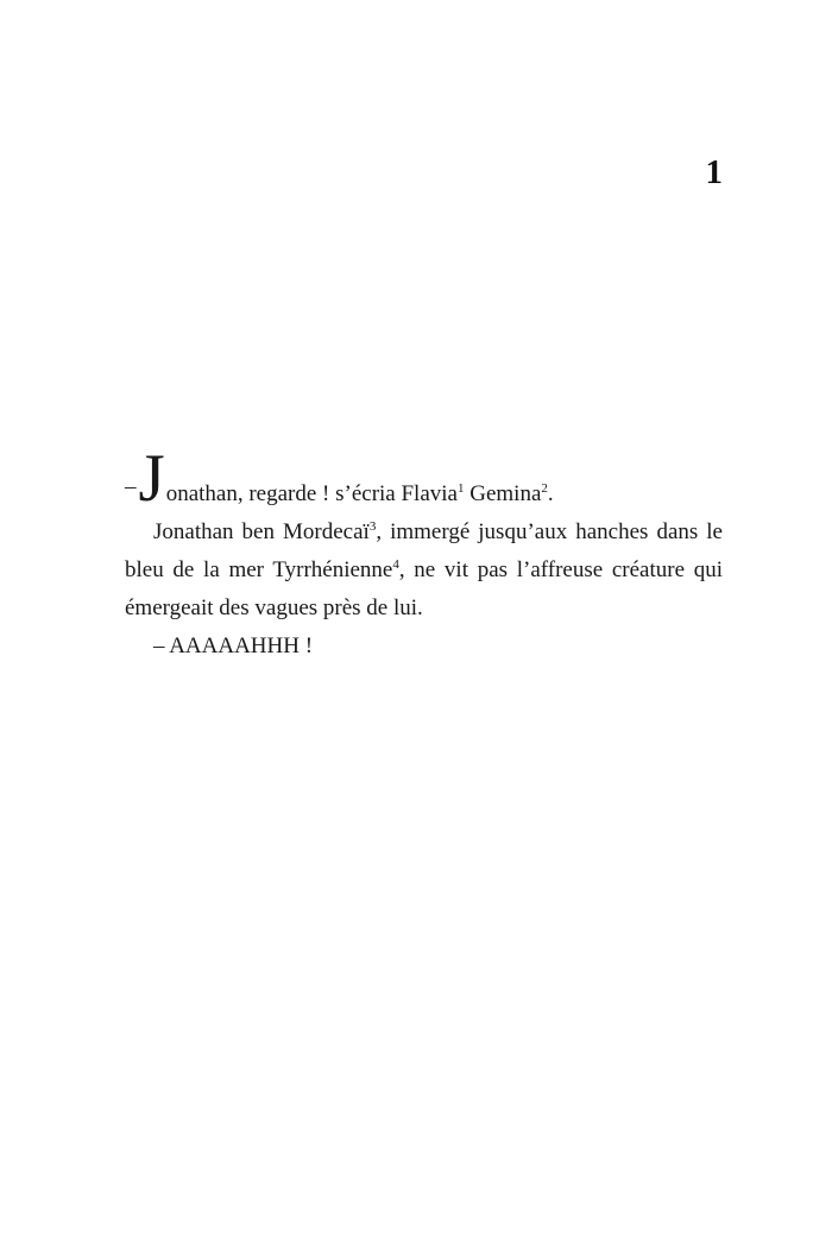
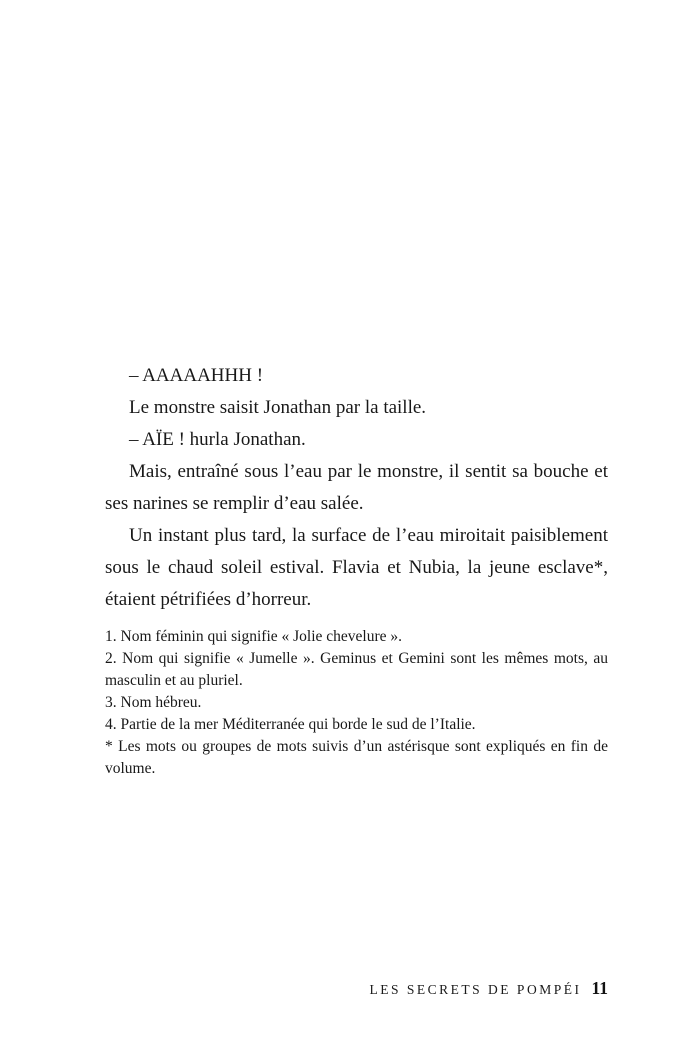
- 1
- –Jonathan, regarde ! s’écria Flavia1 Gemina2.
- Jonathan ben Mordecaï3, immergé jusqu’aux hanches dans le bleu de la mer Tyrrhénienne4, ne vit pas l’affreuse créature qui émergeait des vagues près de lui.
  – AAAAAHHH !
+ Le monstre saisit Jonathan par la taille.
+ – AÏE ! hurla Jonathan.
+ Mais, entraîné sous l’eau par le monstre, il sentit sa bouche et ses narines se remplir d’eau salée.
+ Un instant plus tard, la surface de l’eau miroitait paisiblement sous le chaud soleil estival. Flavia et Nubia, la jeune esclave*, étaient pétrifiées d’horreur.
+ 1. Nom féminin qui signifie « Jolie chevelure ».
+ 2. Nom qui signifie « Jumelle ». Geminus et Gemini sont les mêmes mots, au masculin et au pluriel.
+ 3. Nom hébreu.
+ 4. Partie de la mer Méditerranée qui borde le sud de l’Italie.
+ * Les mots ou groupes de mots suivis d’un astérisque sont expliqués en fin de volume.
+ LES SECRETS DE POMPÉI 11
